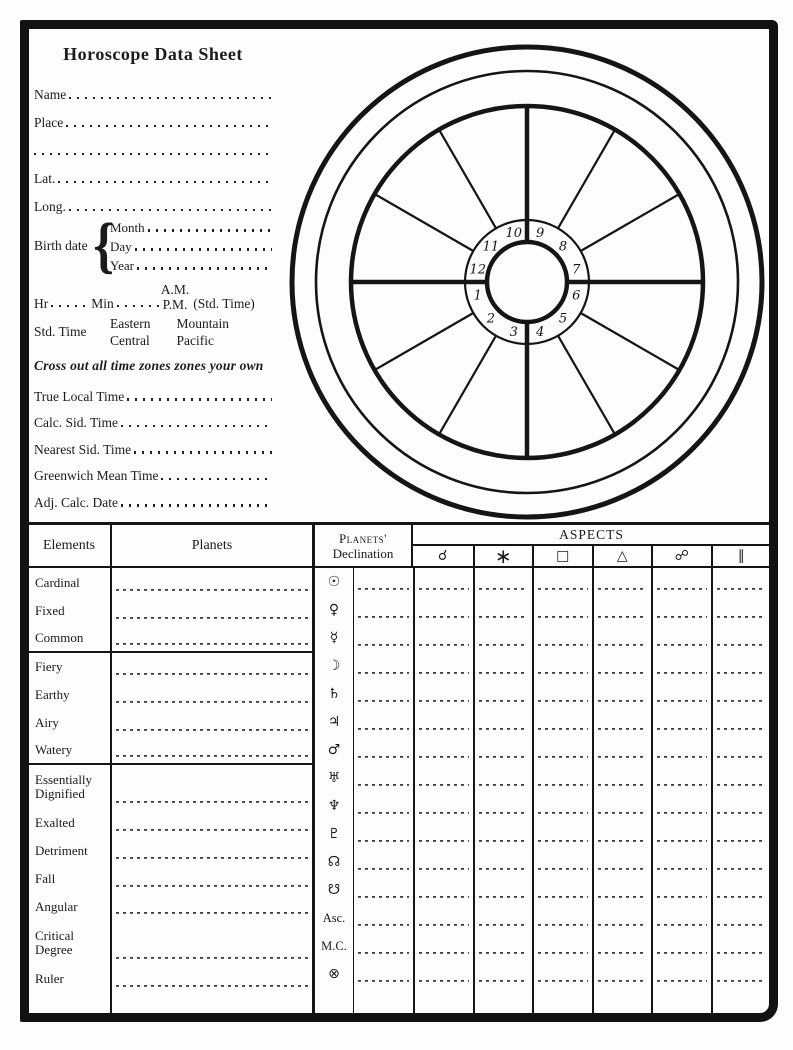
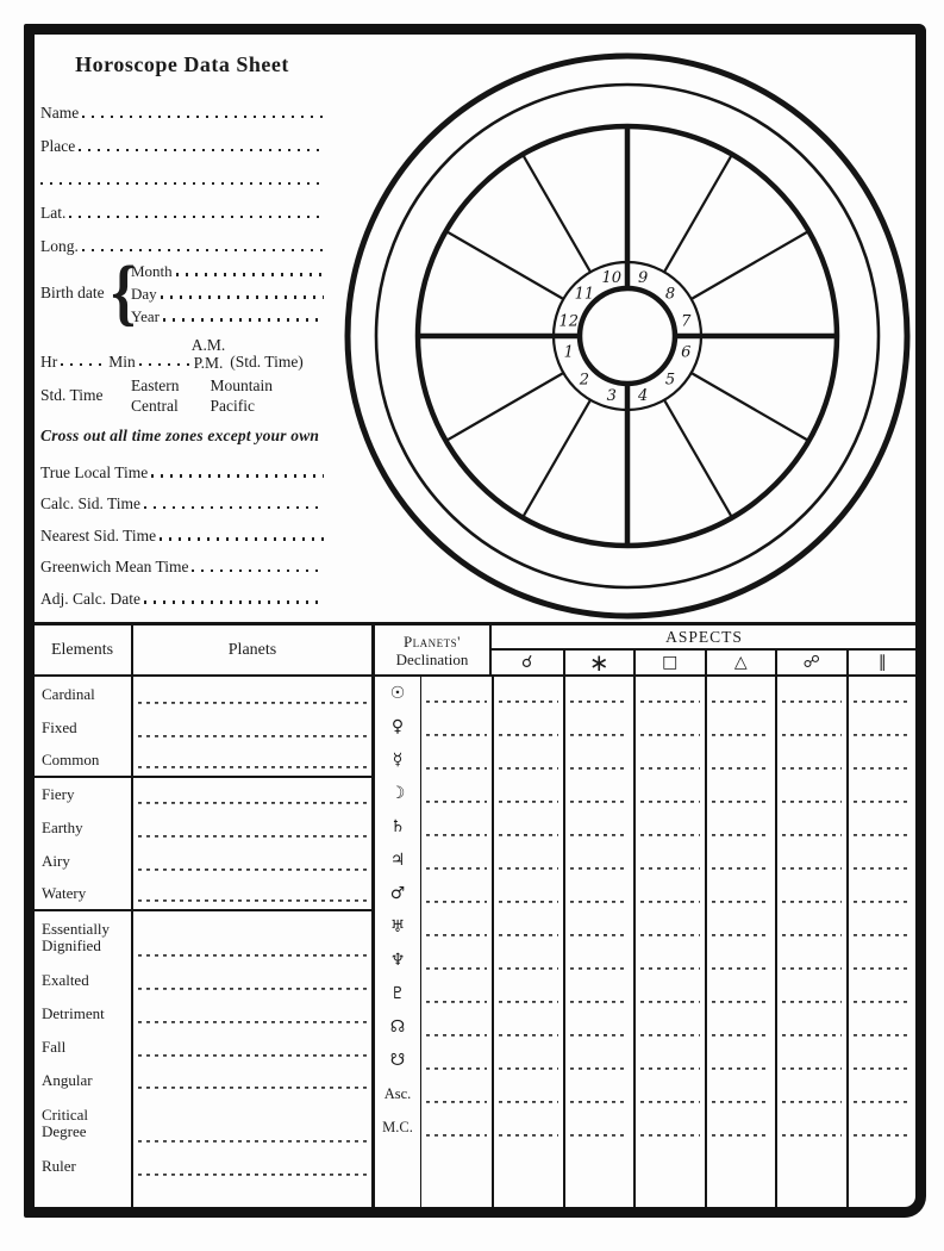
  Horoscope Data Sheet
  Name
  Place
  Lat.
  Long.
  Birth date
  {
  Month
  Day
  Year
  Hr
  Min
  A.M.
  P.M.
  (Std. Time)
  Std. Time
  Eastern
  Central
  Mountain
  Pacific
- Cross out all time zones zones your own
+ Cross out all time zones except your own
  True Local Time
  Calc. Sid. Time
  Nearest Sid. Time
  Greenwich Mean Time
  Adj. Calc. Date
  1
  2
  3
  4
  5
  6
  7
  8
  9
  10
  11
  12
  Elements
  Planets
  Cardinal
  Fixed
  Common
  Fiery
  Earthy
  Airy
  Watery
  Essentially
  Dignified
  Exalted
  Detriment
  Fall
  Angular
  Critical
  Degree
  Ruler
  Planets'
  Declination
  ASPECTS
  ☌
  ∗
  □
  △
  ☍
  ∥
  ☉
  ♀
  ☿
  ☽
  ♄
  ♃
  ♂
  ♅
  ♆
  ♇
  ☊
  ☋
  Asc.
  M.C.
- ⊗
